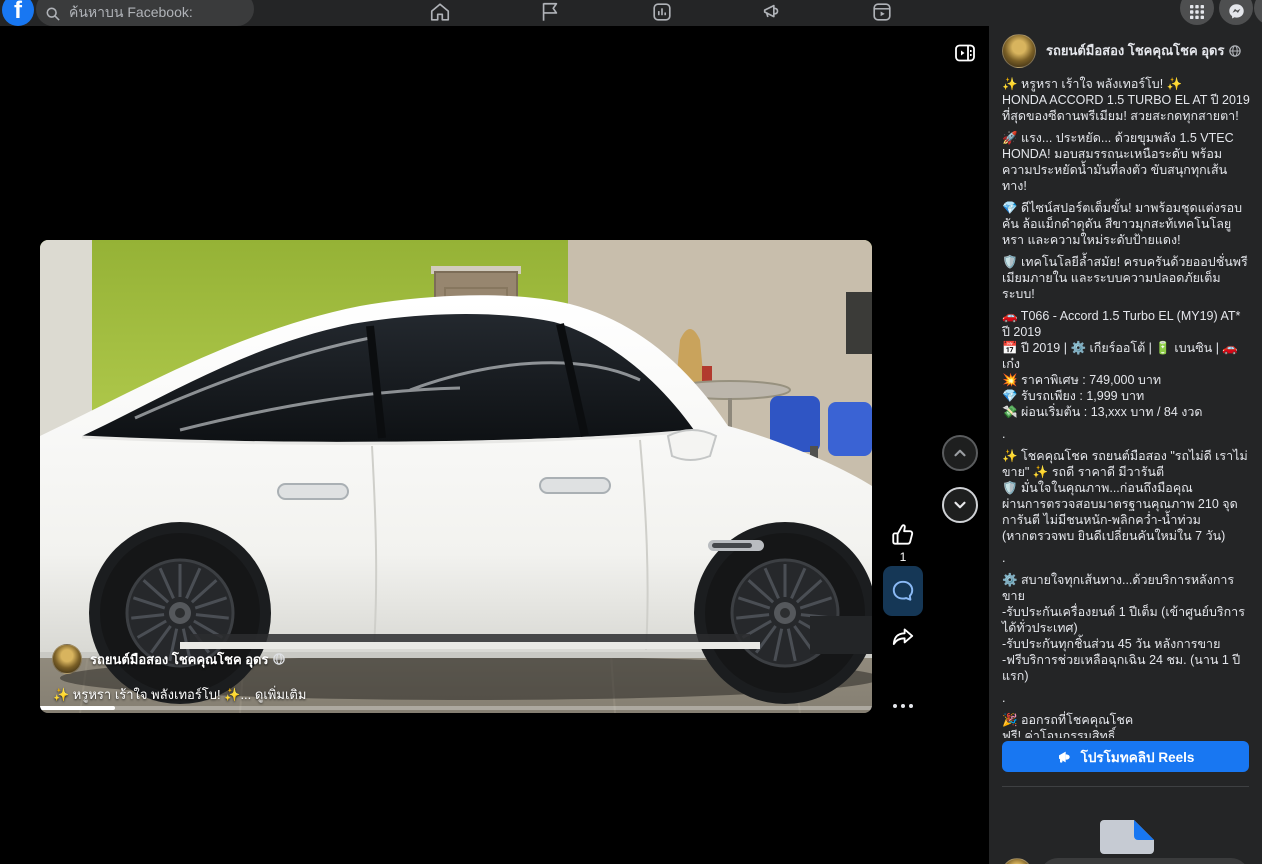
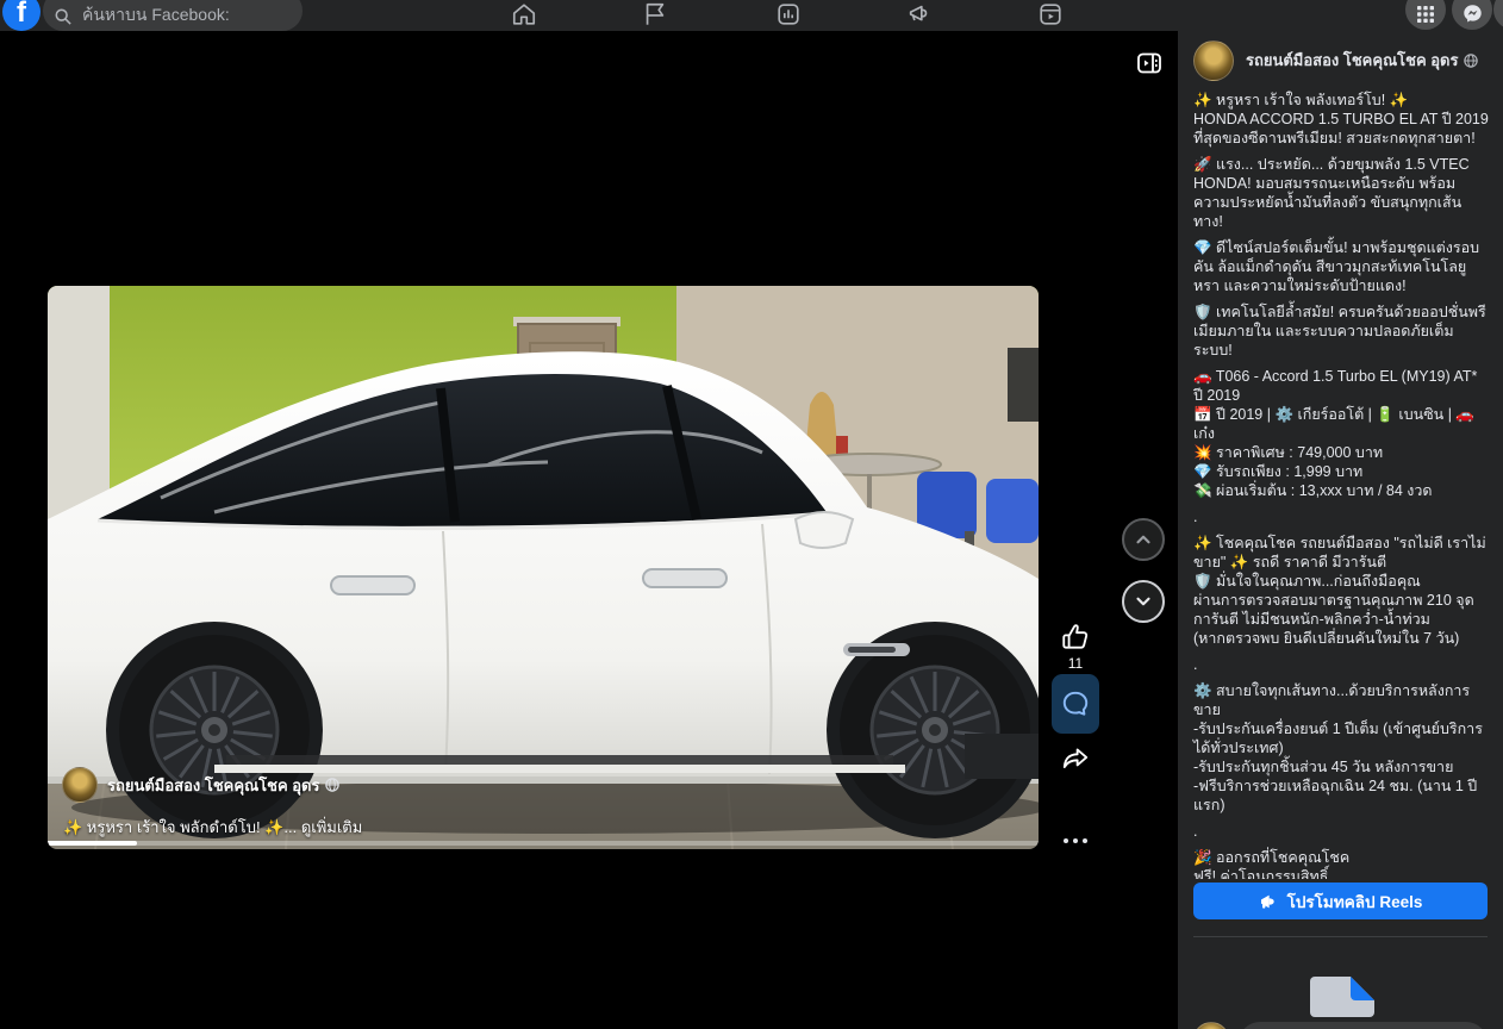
  f
  ค้นหาบน Facebook:
  รถยนต์มือสอง โชคคุณโชค อุดร
- ✨ หรูหรา เร้าใจ พลังเทอร์โบ! ✨... ดูเพิ่มเติม
+ ✨ หรูหรา เร้าใจ พลักดำด์โบ! ✨... ดูเพิ่มเติม
- 1
+ 11
  รถยนต์มือสอง โชคคุณโชค อุดร
  ✨ หรูหรา เร้าใจ พลังเทอร์โบ! ✨
  HONDA ACCORD 1.5 TURBO EL AT ปี 2019
  ที่สุดของซีดานพรีเมียม! สวยสะกดทุกสายตา!
  🚀 แรง... ประหยัด... ด้วยขุมพลัง 1.5 VTEC HONDA! มอบสมรรถนะเหนือระดับ พร้อมความประหยัดน้ำมันที่ลงตัว ขับสนุกทุกเส้นทาง!
  💎 ดีไซน์สปอร์ตเต็มขั้น! มาพร้อมชุดแต่งรอบคัน ล้อแม็กดำดุดัน สีขาวมุกสะท้เทคโนโลยูหรา และความใหม่ระดับป้ายแดง!
  🛡️ เทคโนโลยีล้ำสมัย! ครบครันด้วยออปชั่นพรีเมียมภายใน และระบบความปลอดภัยเต็มระบบ!
  🚗 T066 - Accord 1.5 Turbo EL (MY19) AT* ปี 2019
  📅 ปี 2019 | ⚙️ เกียร์ออโต้ | 🔋 เบนซิน | 🚗 เก๋ง
  💥 ราคาพิเศษ : 749,000 บาท
  💎 รับรถเพียง : 1,999 บาท
  💸 ผ่อนเริ่มต้น : 13,xxx บาท / 84 งวด
  .
  ✨ โชคคุณโชค รถยนต์มือสอง "รถไม่ดี เราไม่ขาย" ✨ รถดี ราคาดี มีวารันตี
  🛡️ มั่นใจในคุณภาพ...ก่อนถึงมือคุณ
  ผ่านการตรวจสอบมาตรฐานคุณภาพ 210 จุด
  การันตี ไม่มีชนหนัก-พลิกคว่ำ-น้ำท่วม
  (หากตรวจพบ ยินดีเปลี่ยนคันใหม่ใน 7 วัน)
  .
  ⚙️ สบายใจทุกเส้นทาง...ด้วยบริการหลังการขาย
  -รับประกันเครื่องยนต์ 1 ปีเต็ม (เข้าศูนย์บริการได้ทั่วประเทศ)
  -รับประกันทุกชิ้นส่วน 45 วัน หลังการขาย
  -ฟรีบริการช่วยเหลือฉุกเฉิน 24 ชม. (นาน 1 ปีแรก)
  .
  🎉 ออกรถที่โชคคุณโชค
  ฟรี! ค่าโอนกรรมสิทธิ์
  โปรโมทคลิป Reels
